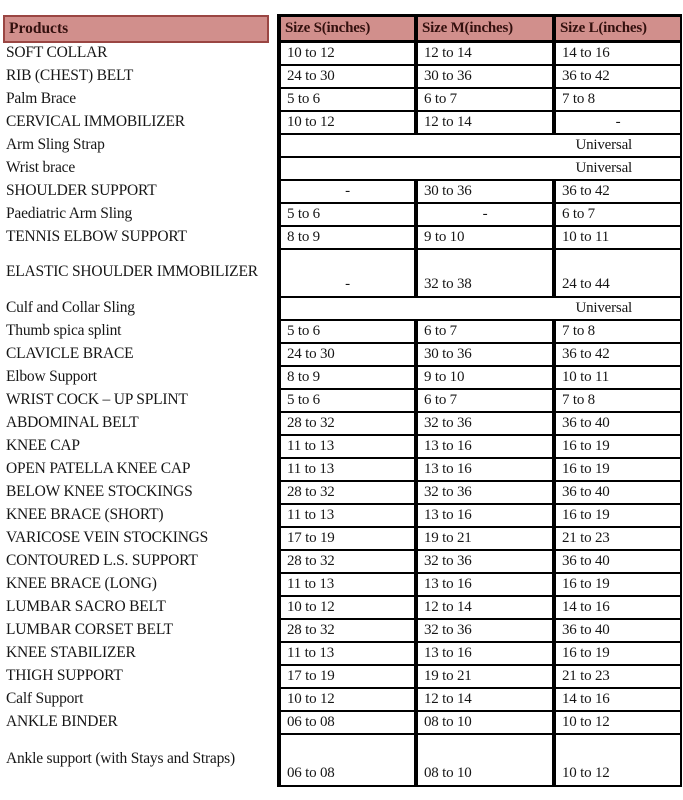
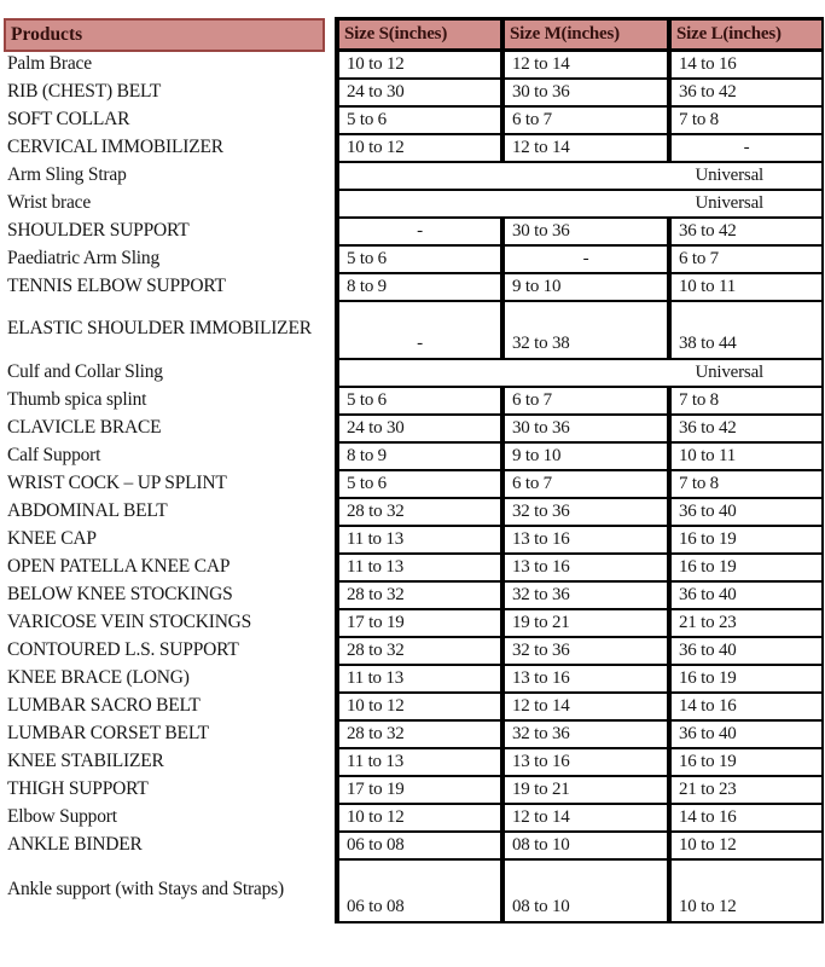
  Products		Size S(inches)	Size M(inches)	Size L(inches)
- SOFT COLLAR		10 to 12	12 to 14	14 to 16
+ Palm Brace		10 to 12	12 to 14	14 to 16
  RIB (CHEST) BELT		24 to 30	30 to 36	36 to 42
- Palm Brace		5 to 6	6 to 7	7 to 8
+ SOFT COLLAR		5 to 6	6 to 7	7 to 8
  CERVICAL IMMOBILIZER		10 to 12	12 to 14	-
  Arm Sling Strap		Universal
  Wrist brace		Universal
  SHOULDER SUPPORT		-	30 to 36	36 to 42
  Paediatric Arm Sling		5 to 6	-	6 to 7
  TENNIS ELBOW SUPPORT		8 to 9	9 to 10	10 to 11
- ELASTIC SHOULDER IMMOBILIZER		-	32 to 38	24 to 44
+ ELASTIC SHOULDER IMMOBILIZER		-	32 to 38	38 to 44
  Culf and Collar Sling		Universal
  Thumb spica splint		5 to 6	6 to 7	7 to 8
  CLAVICLE BRACE		24 to 30	30 to 36	36 to 42
- Elbow Support		8 to 9	9 to 10	10 to 11
+ Calf Support		8 to 9	9 to 10	10 to 11
  WRIST COCK – UP SPLINT		5 to 6	6 to 7	7 to 8
  ABDOMINAL BELT		28 to 32	32 to 36	36 to 40
  KNEE CAP		11 to 13	13 to 16	16 to 19
  OPEN PATELLA KNEE CAP		11 to 13	13 to 16	16 to 19
  BELOW KNEE STOCKINGS		28 to 32	32 to 36	36 to 40
- KNEE BRACE (SHORT)		11 to 13	13 to 16	16 to 19
  VARICOSE VEIN STOCKINGS		17 to 19	19 to 21	21 to 23
  CONTOURED L.S. SUPPORT		28 to 32	32 to 36	36 to 40
  KNEE BRACE (LONG)		11 to 13	13 to 16	16 to 19
  LUMBAR SACRO BELT		10 to 12	12 to 14	14 to 16
  LUMBAR CORSET BELT		28 to 32	32 to 36	36 to 40
  KNEE STABILIZER		11 to 13	13 to 16	16 to 19
  THIGH SUPPORT		17 to 19	19 to 21	21 to 23
- Calf Support		10 to 12	12 to 14	14 to 16
+ Elbow Support		10 to 12	12 to 14	14 to 16
  ANKLE BINDER		06 to 08	08 to 10	10 to 12
  Ankle support (with Stays and Straps)		06 to 08	08 to 10	10 to 12
